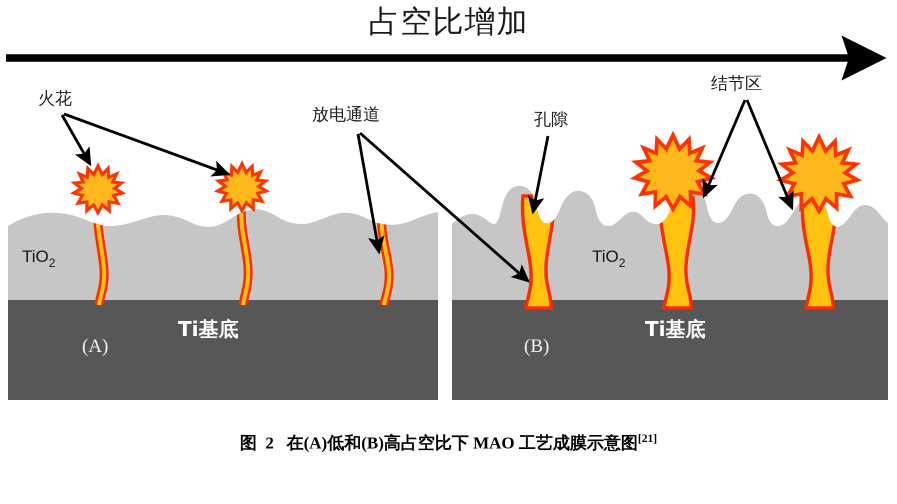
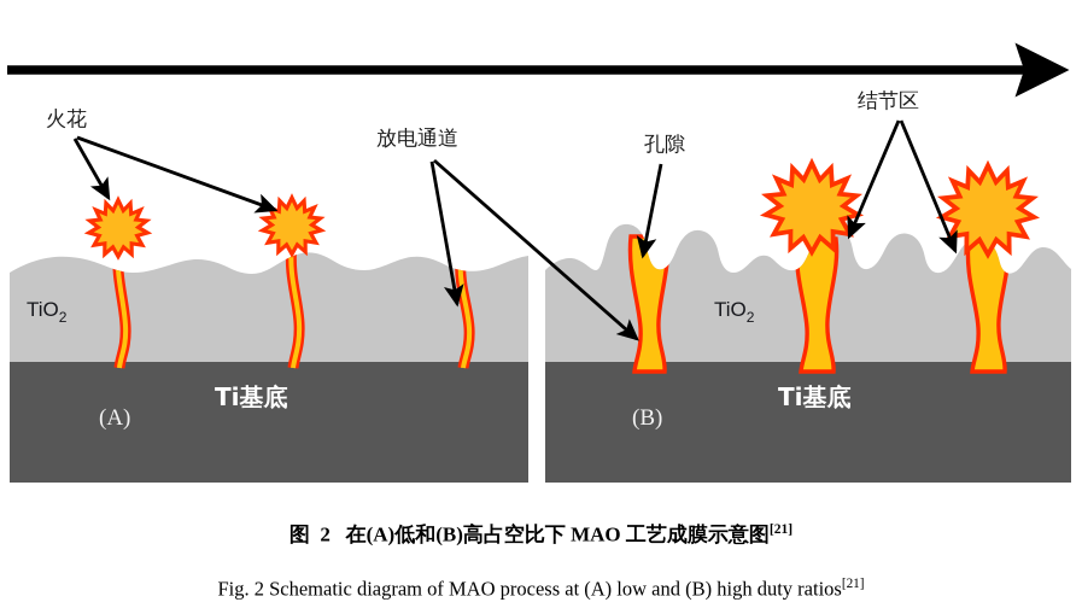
- 占空比增加
  TiO2
  Ti基底
  (A)
  TiO2
  Ti基底
  (B)
  火花
  放电通道
  孔隙
  结节区
  图 2 在(A)低和(B)高占空比下 MAO 工艺成膜示意图[21]
+ Fig. 2 Schematic diagram of MAO process at (A) low and (B) high duty ratios[21]
